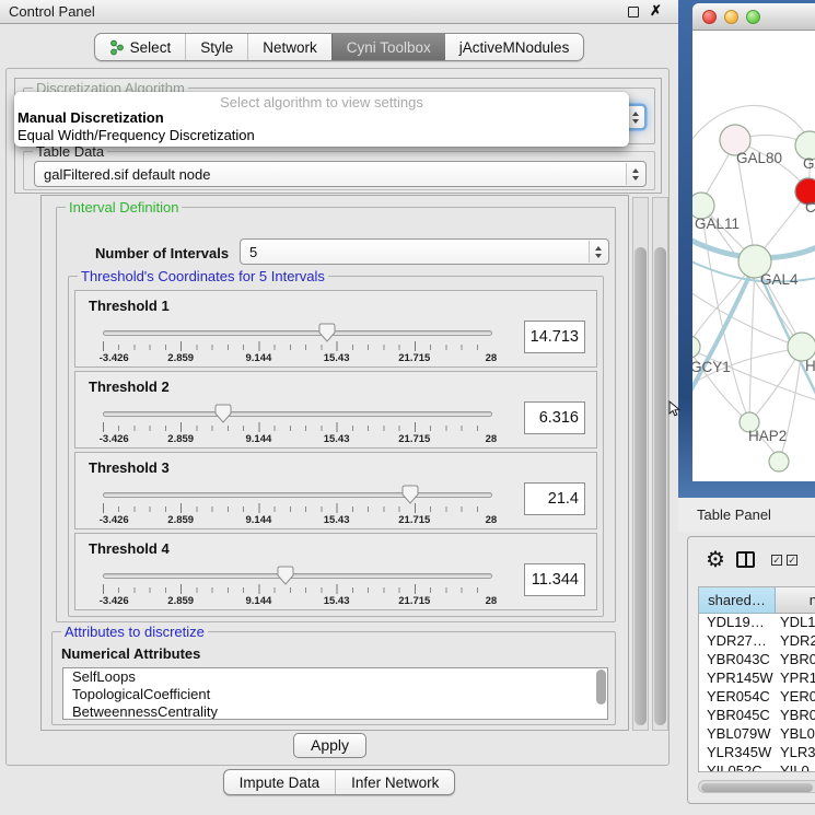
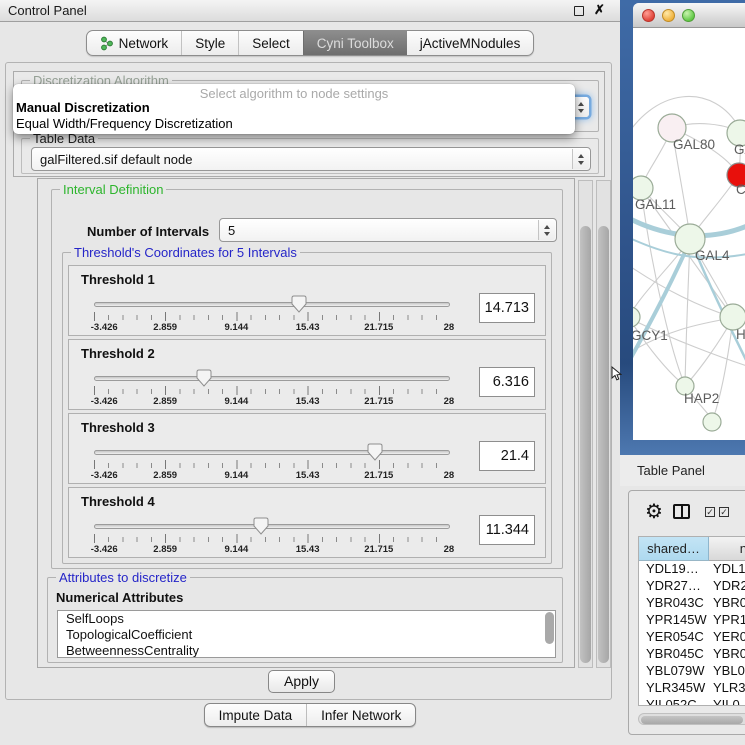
  Control Panel
  ✗
- Select
+ Network
  Style
- Network
+ Select
  Cyni Toolbox
  jActiveMNodules
  Discretization Algorithm
  Table Data
  galFiltered.sif default node
- Select algorithm to view settings
+ Select algorithm to node settings
  Manual Discretization
  Equal Width/Frequency Discretization
  Interval Definition
  Number of Intervals
  5
  Threshold's Coordinates for 5 Intervals
  Threshold 1
  -3.426
  2.859
  9.144
  15.43
  21.715
  28
  14.713
  Threshold 2
  -3.426
  2.859
  9.144
  15.43
  21.715
  28
  6.316
  Threshold 3
  -3.426
  2.859
  9.144
  15.43
  21.715
  28
  21.4
  Threshold 4
  -3.426
  2.859
  9.144
  15.43
  21.715
  28
  11.344
  Attributes to discretize
  Numerical Attributes
  SelfLoops
  TopologicalCoefficient
  BetweennessCentrality
  Apply
  Impute Data
  Infer Network
  GAL80
  C
  GAL11
  GAL4
  GCY1
  H
  HAP2
  Table Panel
  ⚙
  ✓
  ✓
  shared…
  n
  YDL19…
  YDL1
  YDR27…
  YDR2
  YBR043C
  YBR0
  YPR145W
  YPR1
  YER054C
  YER0
  YBR045C
  YBR0
  YBL079W
  YBL0
  YLR345W
  YLR3
  YIL052C
  YIL0
